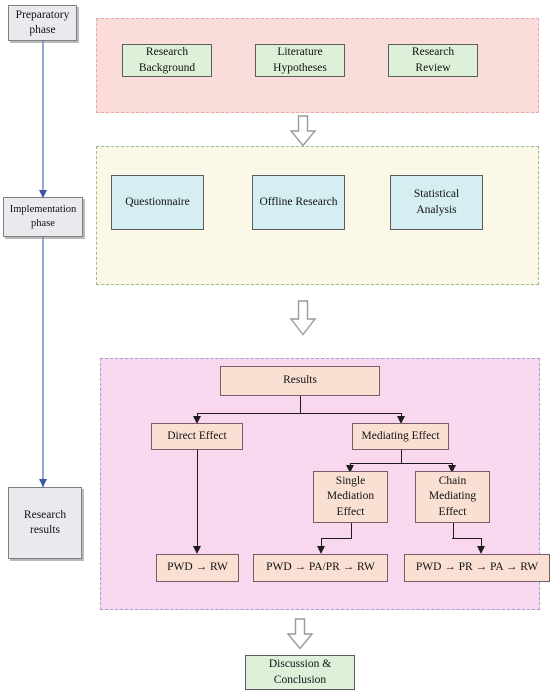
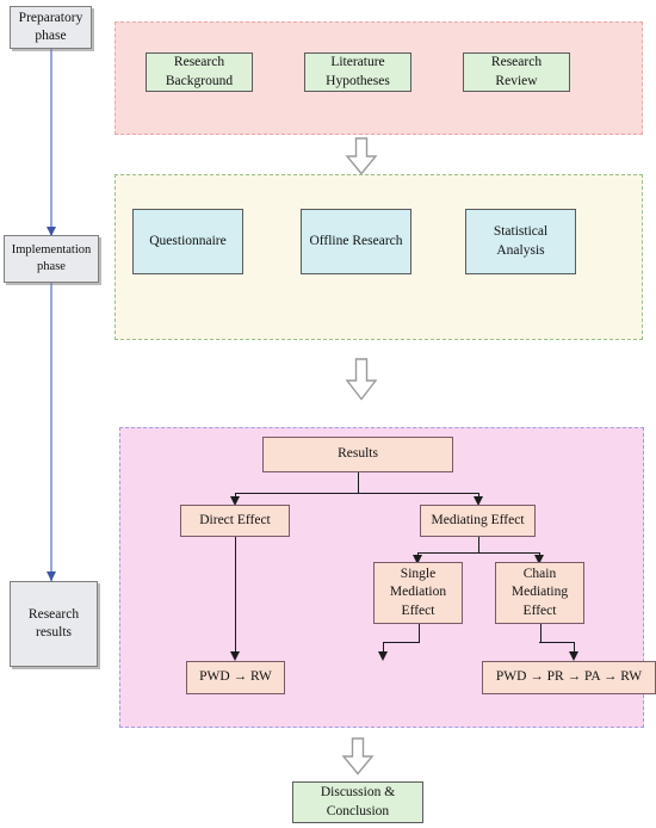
  Preparatory
  phase
  Implementation
  phase
  Research
  results
  Research
  Background
  Literature
  Hypotheses
  Research
  Review
  Questionnaire
  Offline Research
  Statistical
  Analysis
  Results
  Direct Effect
  Mediating Effect
  Single
  Mediation
  Effect
  Chain
  Mediating
  Effect
  PWD → RW
- PWD → PA/PR → RW
  PWD → PR → PA → RW
  Discussion &
  Conclusion
